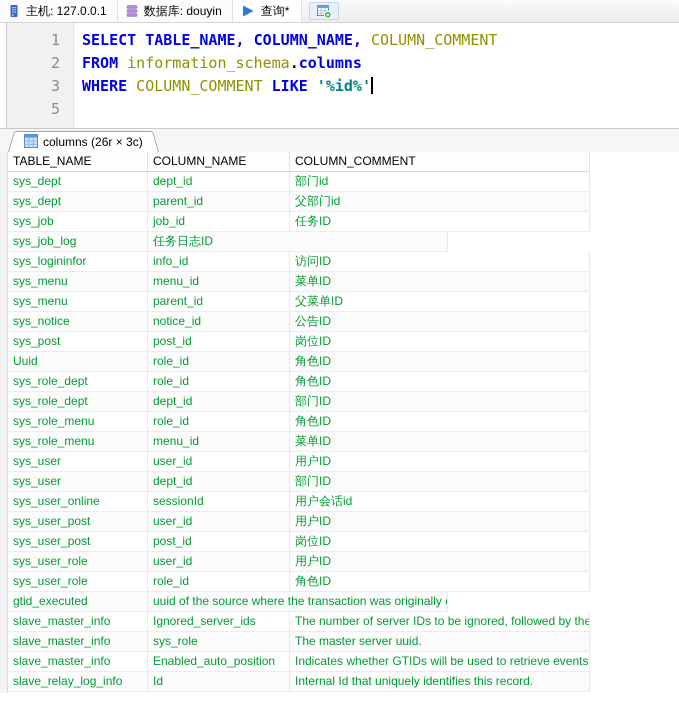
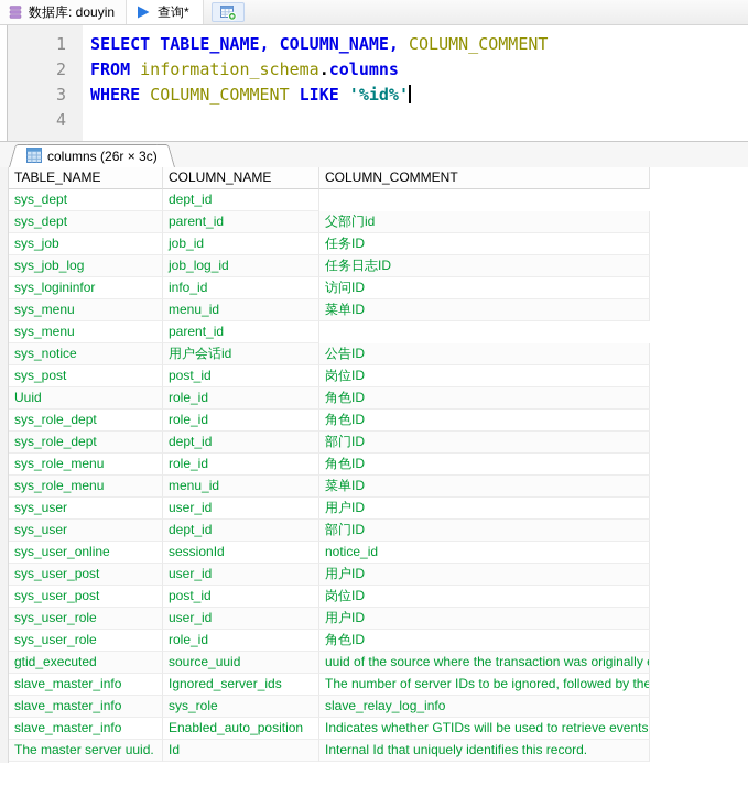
- 主机: 127.0.0.1
  数据库: douyin
  查询*
  1
  2
  3
- 5
+ 4
  SELECT TABLE_NAME, COLUMN_NAME, COLUMN_COMMENT
  FROM information_schema.columns
  WHERE COLUMN_COMMENT LIKE '%id%'
  columns (26r × 3c)
  TABLE_NAME
  COLUMN_NAME
  COLUMN_COMMENT
  sys_dept
  dept_id
- 部门id
  sys_dept
  parent_id
  父部门id
  sys_job
  job_id
  任务ID
  sys_job_log
+ job_log_id
  任务日志ID
  sys_logininfor
  info_id
  访问ID
  sys_menu
  menu_id
  菜单ID
  sys_menu
  parent_id
- 父菜单ID
  sys_notice
- notice_id
+ 用户会话id
  公告ID
  sys_post
  post_id
  岗位ID
  Uuid
  role_id
  角色ID
  sys_role_dept
  role_id
  角色ID
  sys_role_dept
  dept_id
  部门ID
  sys_role_menu
  role_id
  角色ID
  sys_role_menu
  menu_id
  菜单ID
  sys_user
  user_id
  用户ID
  sys_user
  dept_id
  部门ID
  sys_user_online
  sessionId
- 用户会话id
+ notice_id
  sys_user_post
  user_id
  用户ID
  sys_user_post
  post_id
  岗位ID
  sys_user_role
  user_id
  用户ID
  sys_user_role
  role_id
  角色ID
  gtid_executed
+ source_uuid
  uuid of the source where the transaction was originally
  slave_master_info
  Ignored_server_ids
  The number of server IDs to be ignored, followed by the
  slave_master_info
  sys_role
- The master server uuid.
+ slave_relay_log_info
  slave_master_info
  Enabled_auto_position
  Indicates whether GTIDs will be used to retrieve events
- slave_relay_log_info
+ The master server uuid.
  Id
  Internal Id that uniquely identifies this record.
